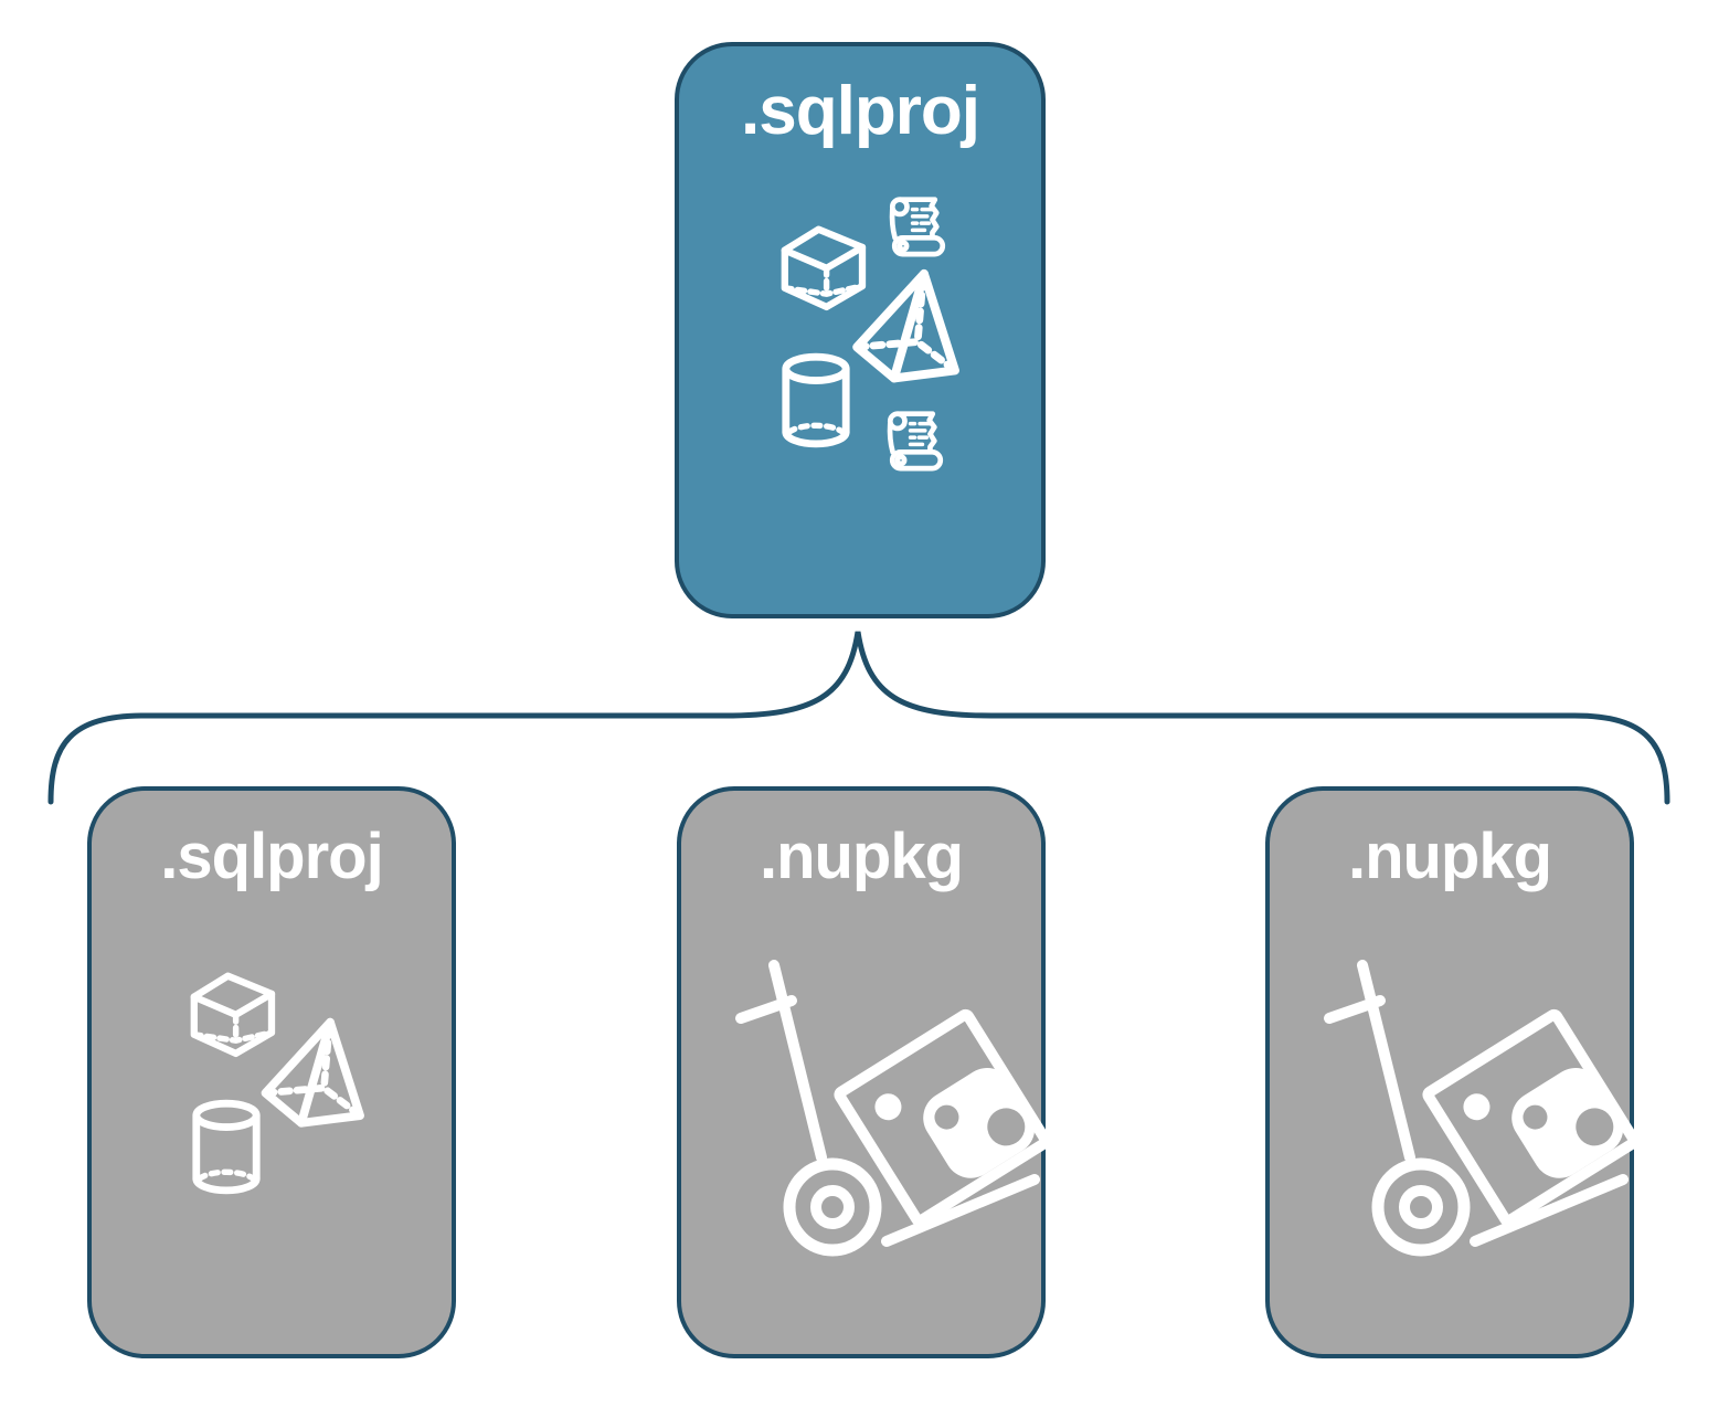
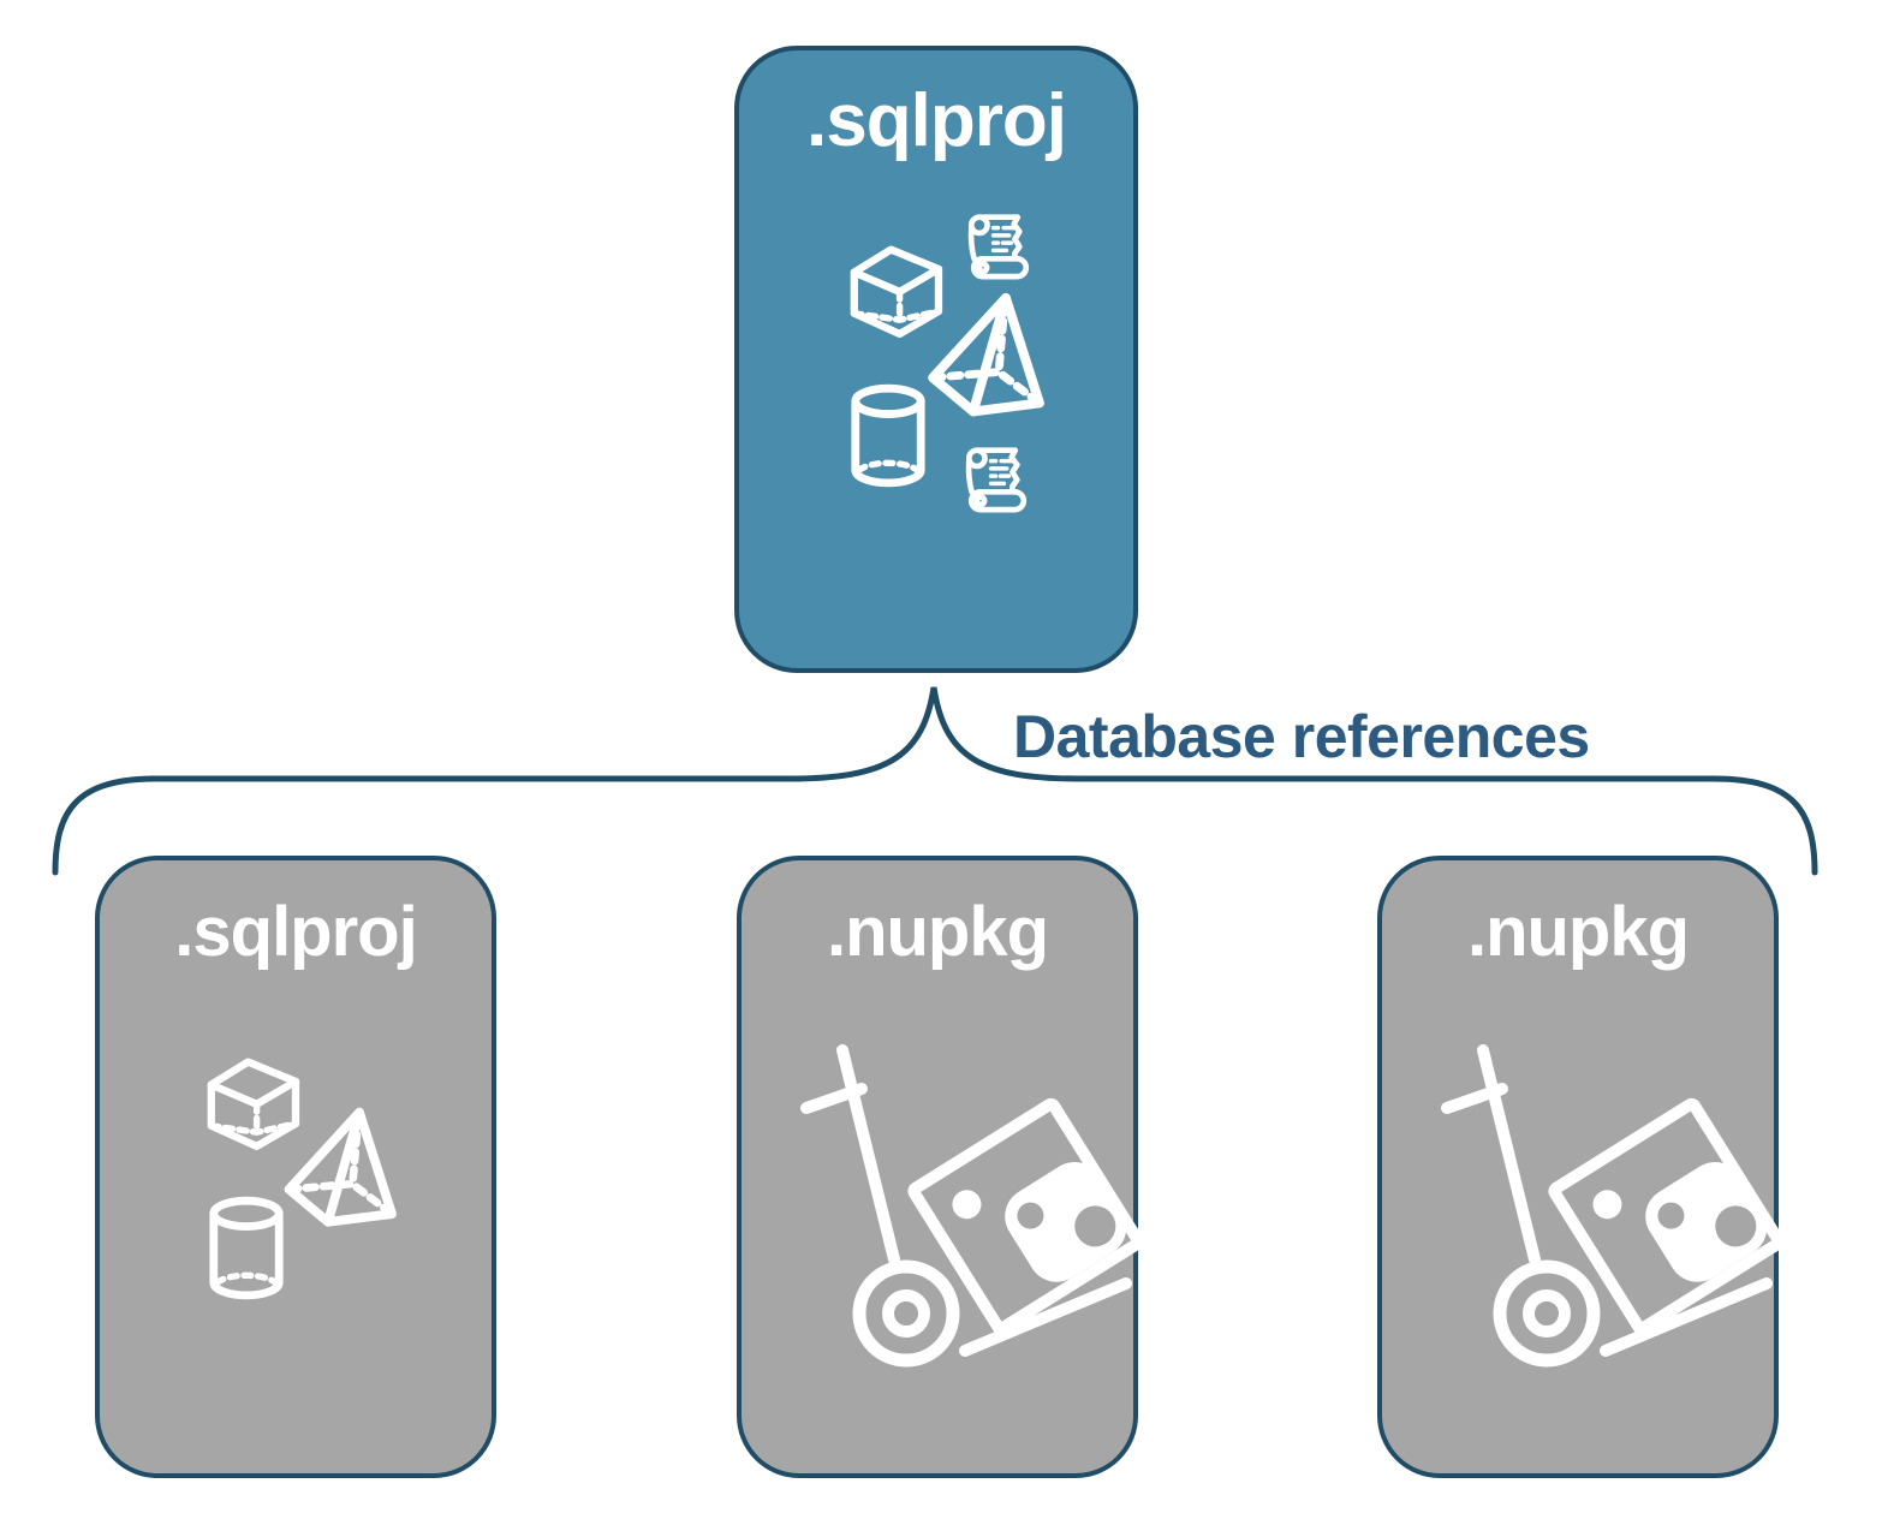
+ Database references
  .sqlproj
  .sqlproj
  .nupkg
  .nupkg
